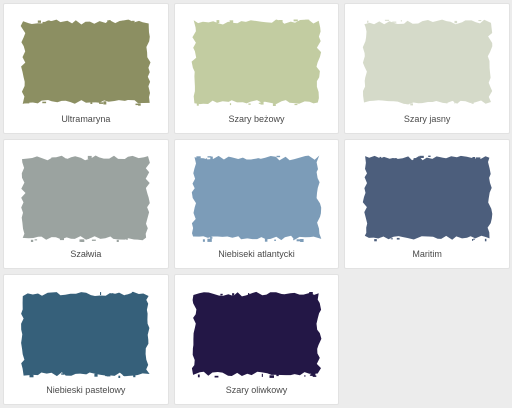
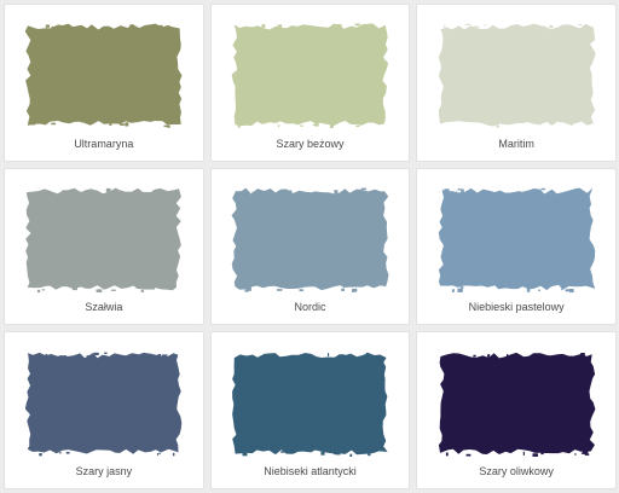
  Ultramaryna
  Szary beżowy
- Szary jasny
+ Maritim
  Szałwia
+ Nordic
- Niebiseki atlantycki
+ Niebieski pastelowy
- Maritim
+ Szary jasny
- Niebieski pastelowy
+ Niebiseki atlantycki
  Szary oliwkowy
